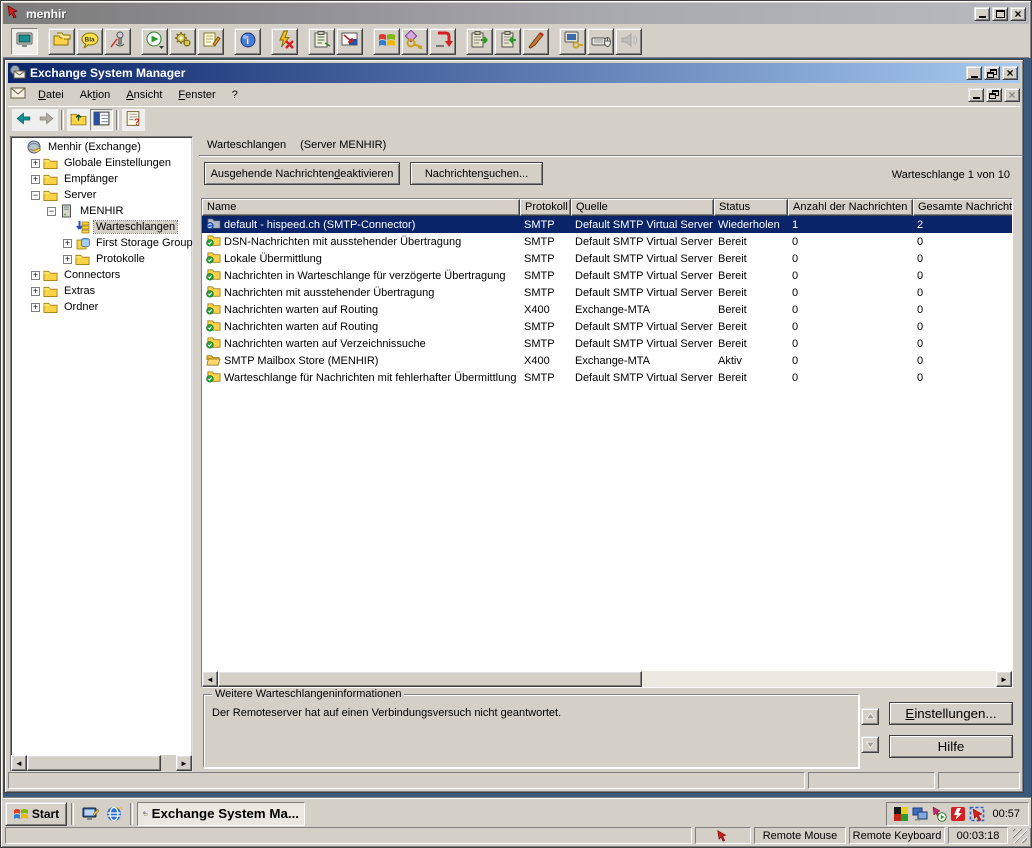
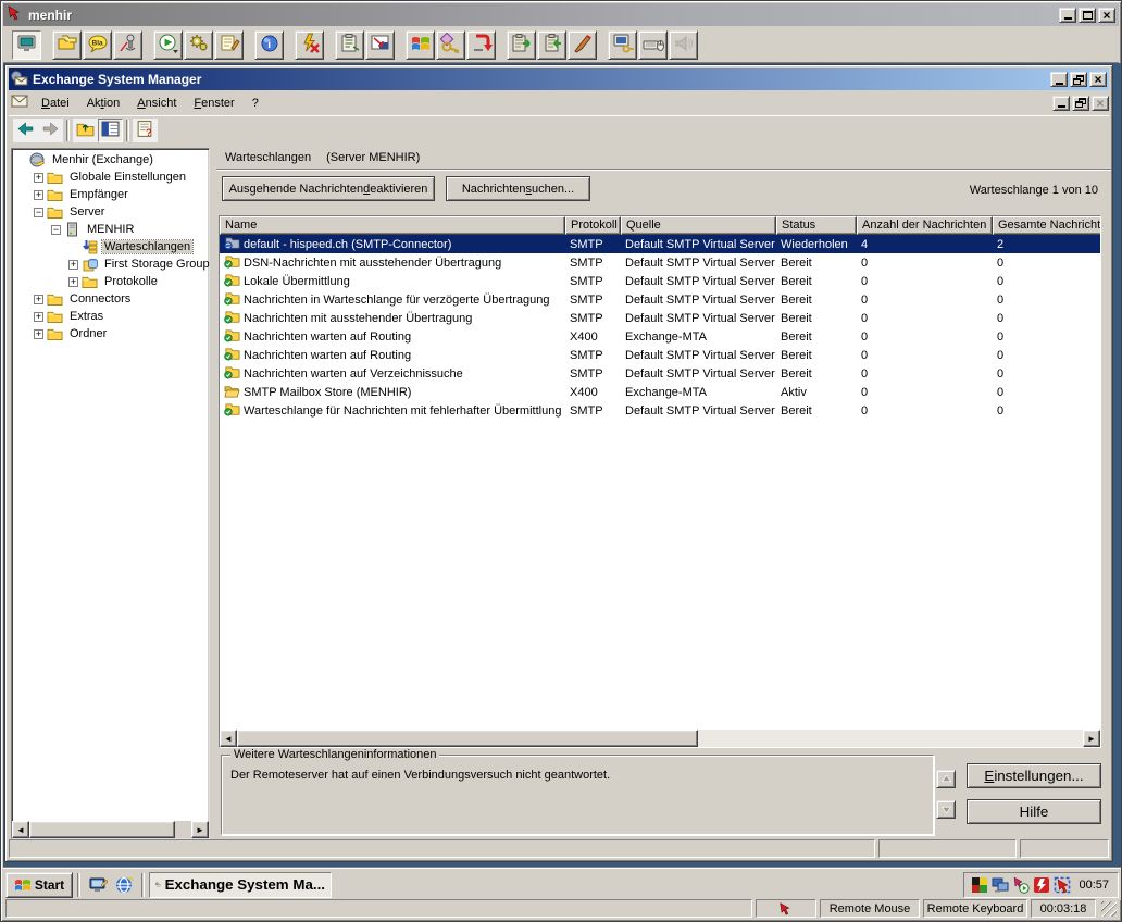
  menhir
  ×
  i
  Exchange System Manager
  ×
  Datei
  Aktion
  Ansicht
  Fenster
  ?
  ×
  ?
  Menhir (Exchange)
  +
  Globale Einstellungen
  +
  Empfänger
  −
  Server
  −
  MENHIR
  Warteschlangen
  +
  First Storage Group
  +
  Protokolle
  +
  Connectors
  +
  Extras
  +
  Ordner
  ◄
  ►
  Warteschlangen
  (Server MENHIR)
  Ausgehende Nachrichten
  d
  eaktivieren
  Nachrichten
  s
  uchen...
  Warteschlange 1 von 10
  Name
  Protokoll
  Quelle
  Status
  Anzahl der Nachrichten
  Gesamte Nachricht
  default - hispeed.ch (SMTP-Connector)
  SMTP
  Default SMTP Virtual Server
  Wiederholen
- 1
+ 4
  2
  DSN-Nachrichten mit ausstehender Übertragung
  SMTP
  Default SMTP Virtual Server
  Bereit
  0
  0
  Lokale Übermittlung
  SMTP
  Default SMTP Virtual Server
  Bereit
  0
  0
  Nachrichten in Warteschlange für verzögerte Übertragung
  SMTP
  Default SMTP Virtual Server
  Bereit
  0
  0
  Nachrichten mit ausstehender Übertragung
  SMTP
  Default SMTP Virtual Server
  Bereit
  0
  0
  Nachrichten warten auf Routing
  X400
  Exchange-MTA
  Bereit
  0
  0
  Nachrichten warten auf Routing
  SMTP
  Default SMTP Virtual Server
  Bereit
  0
  0
  Nachrichten warten auf Verzeichnissuche
  SMTP
  Default SMTP Virtual Server
  Bereit
  0
  0
  SMTP Mailbox Store (MENHIR)
  X400
  Exchange-MTA
  Aktiv
  0
  0
  Warteschlange für Nachrichten mit fehlerhafter Übermittlung
  SMTP
  Default SMTP Virtual Server
  Bereit
  0
  0
  ◄
  ►
  Weitere Warteschlangeninformationen
  Der Remoteserver hat auf einen Verbindungsversuch nicht geantwortet.
  E
  instellungen...
  Hilfe
  Start
  Exchange System Ma...
  00:57
  Remote Mouse
  Remote Keyboard
  00:03:18
